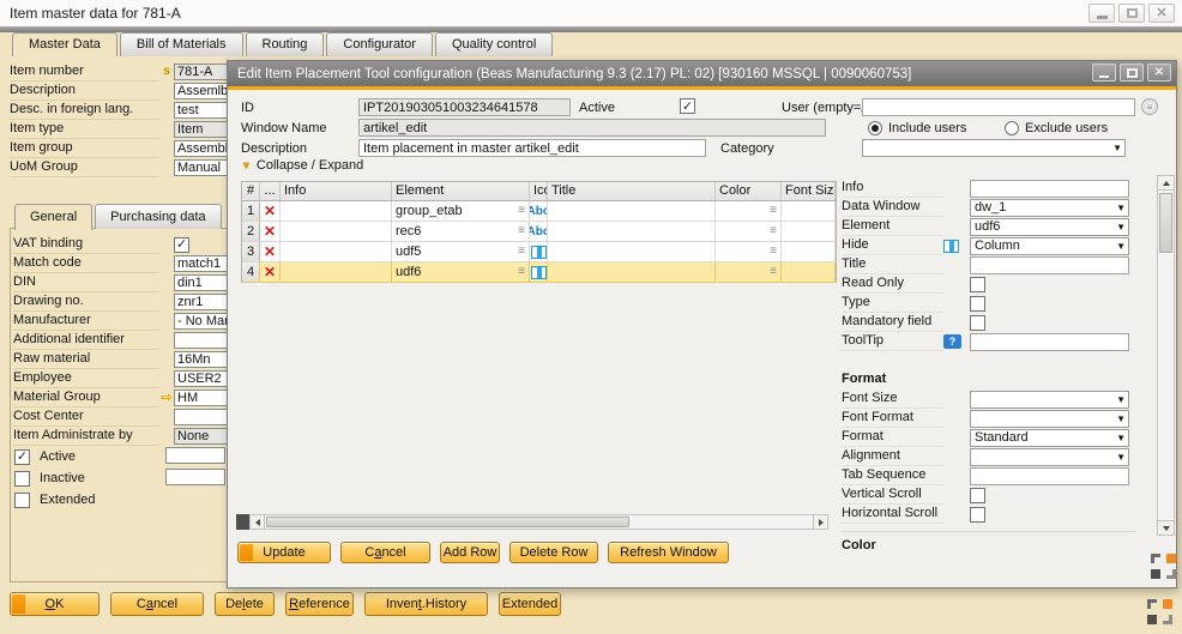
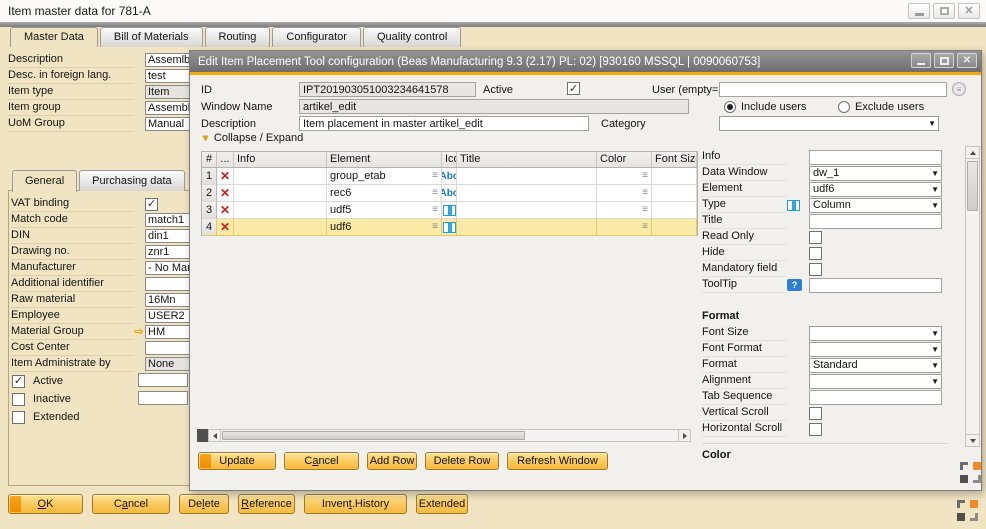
  Item master data for 781-A
  ✕
  Master Data
  Bill of Materials
  Routing
  Configurator
  Quality control
- Item number
- s
- 781-A
  Description
  Assemlb
  Desc. in foreign lang.
  test
  Item type
  Item
  Item group
  Assemb
  UoM Group
  Manual
  General
  Purchasing data
  VAT binding
  Match code
  match1
  DIN
  din1
  Drawing no.
  znr1
  Manufacturer
  - No Ma
  Additional identifier
  Raw material
  16Mn
  Employee
  USER2
  Material Group
  ⇨
  HM
  Cost Center
  Item Administrate by
  None
  Active
  Inactive
  Extended
  OK
  Cancel
  Delete
  Reference
  Invent.History
  Extended
  Edit Item Placement Tool configuration (Beas Manufacturing 9.3 (2.17) PL: 02) [930160 MSSQL | 0090060753]
  ✕
  ID
  IPT201903051003234641578
  Active
  User (empty=
  ≡
  Window Name
  artikel_edit
  Include users
  Exclude users
  Description
  Item placement in master artikel_edit
  Category
  ▼
  ▼
  Collapse / Expand
  #
  ...
  Info
  Element
  Ico
  Title
  Color
  Font Siz
  1
  ✕
  group_etab
  ≡
  Abc
  ≡
  2
  ✕
  rec6
  ≡
  Abc
  ≡
  3
  ✕
  udf5
  ≡
  ≡
  4
  ✕
  udf6
  ≡
  ≡
  Update
  Cancel
  Add Row
  Delete Row
  Refresh Window
  Info
  Data Window
  dw_1
  ▼
  Element
  udf6
  ▼
- Hide
+ Type
  Column
  ▼
  Title
  Read Only
- Type
+ Hide
  Mandatory field
  ToolTip
  ?
  Format
  Font Size
  ▼
  Font Format
  ▼
  Format
  Standard
  ▼
  Alignment
  ▼
  Tab Sequence
  Vertical Scroll
  Horizontal Scroll
  Color
